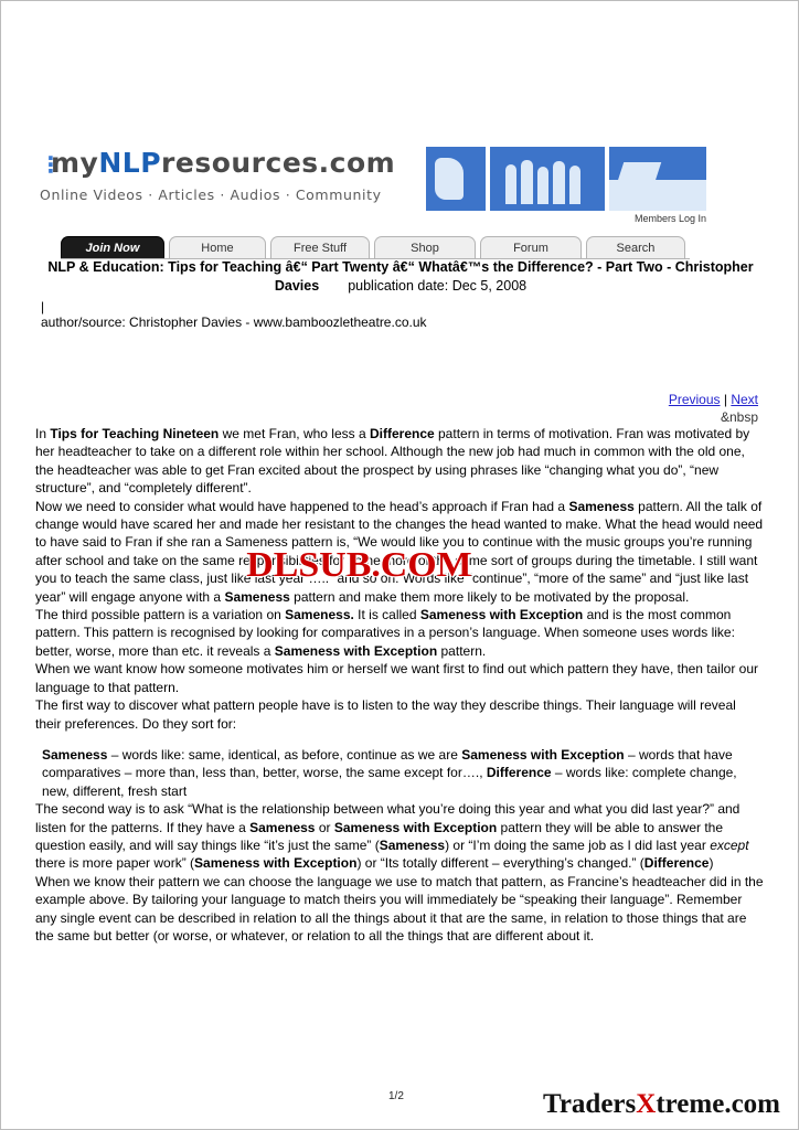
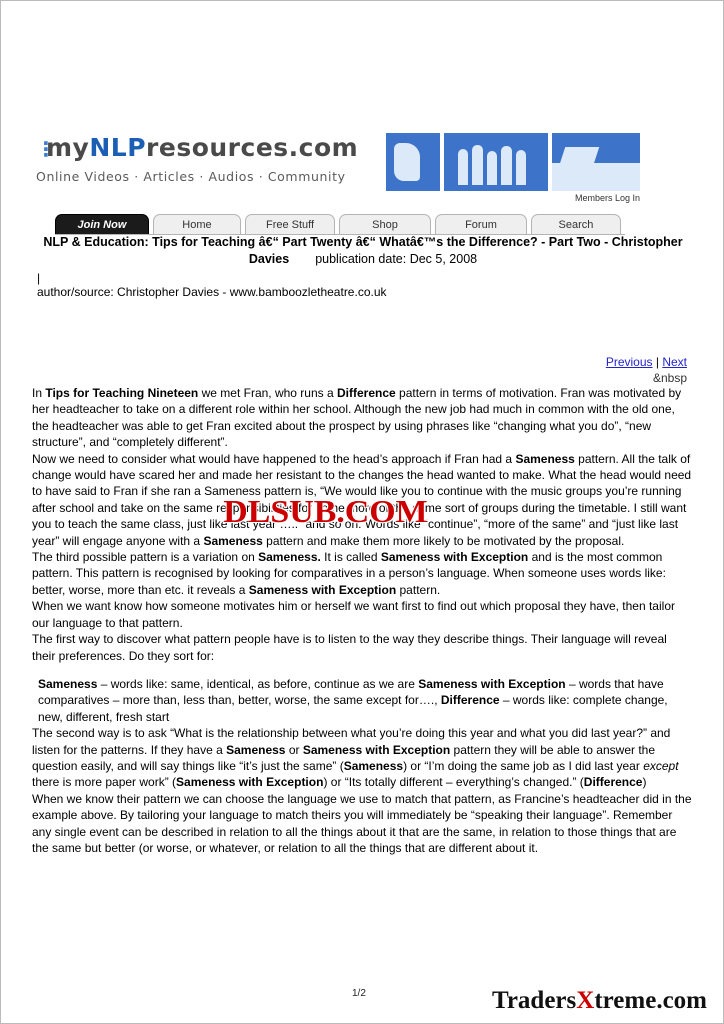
  myNLPresources.com
  Online Videos · Articles · Audios · Community
  Members Log In
  Join Now
  Home
  Free Stuff
  Shop
  Forum
  Search
  NLP & Education: Tips for Teaching â€“ Part Twenty â€“ Whatâ€™s the Difference? - Part Two - Christopher Davies publication date: Dec 5, 2008
  |
  author/source: Christopher Davies - www.bamboozletheatre.co.uk
  Previous | Next
  &nbsp
- In Tips for Teaching Nineteen we met Fran, who less a Difference pattern in terms of motivation. Fran was motivated by her headteacher to take on a different role within her school. Although the new job had much in common with the old one, the headteacher was able to get Fran excited about the prospect by using phrases like “changing what you do”, “new structure”, and “completely different”.
+ In Tips for Teaching Nineteen we met Fran, who runs a Difference pattern in terms of motivation. Fran was motivated by her headteacher to take on a different role within her school. Although the new job had much in common with the old one, the headteacher was able to get Fran excited about the prospect by using phrases like “changing what you do”, “new structure”, and “completely different”.
  Now we need to consider what would have happened to the head’s approach if Fran had a Sameness pattern. All the talk of change would have scared her and made her resistant to the changes the head wanted to make. What the head would need to have said to Fran if she ran a Sameness pattern is, “We would like you to continue with the music groups you’re running after school and take on the same responsibilities for some more of the same sort of groups during the timetable. I still want you to teach the same class, just like last year …..” and so on. Words like “continue”, “more of the same” and “just like last year” will engage anyone with a Sameness pattern and make them more likely to be motivated by the proposal.
  The third possible pattern is a variation on Sameness. It is called Sameness with Exception and is the most common pattern. This pattern is recognised by looking for comparatives in a person’s language. When someone uses words like: better, worse, more than etc. it reveals a Sameness with Exception pattern.
- When we want know how someone motivates him or herself we want first to find out which pattern they have, then tailor our language to that pattern.
+ When we want know how someone motivates him or herself we want first to find out which proposal they have, then tailor our language to that pattern.
  The first way to discover what pattern people have is to listen to the way they describe things. Their language will reveal their preferences. Do they sort for:
  Sameness – words like: same, identical, as before, continue as we are Sameness with Exception – words that have comparatives – more than, less than, better, worse, the same except for…., Difference – words like: complete change, new, different, fresh start
  The second way is to ask “What is the relationship between what you’re doing this year and what you did last year?” and listen for the patterns. If they have a Sameness or Sameness with Exception pattern they will be able to answer the question easily, and will say things like “it’s just the same” (Sameness) or “I’m doing the same job as I did last year except there is more paper work” (Sameness with Exception) or “Its totally different – everything’s changed.” (Difference)
  When we know their pattern we can choose the language we use to match that pattern, as Francine’s headteacher did in the example above. By tailoring your language to match theirs you will immediately be “speaking their language”. Remember any single event can be described in relation to all the things about it that are the same, in relation to those things that are the same but better (or worse, or whatever, or relation to all the things that are different about it.
  DLSUB.COM
  1/2
  TradersXtreme.com
